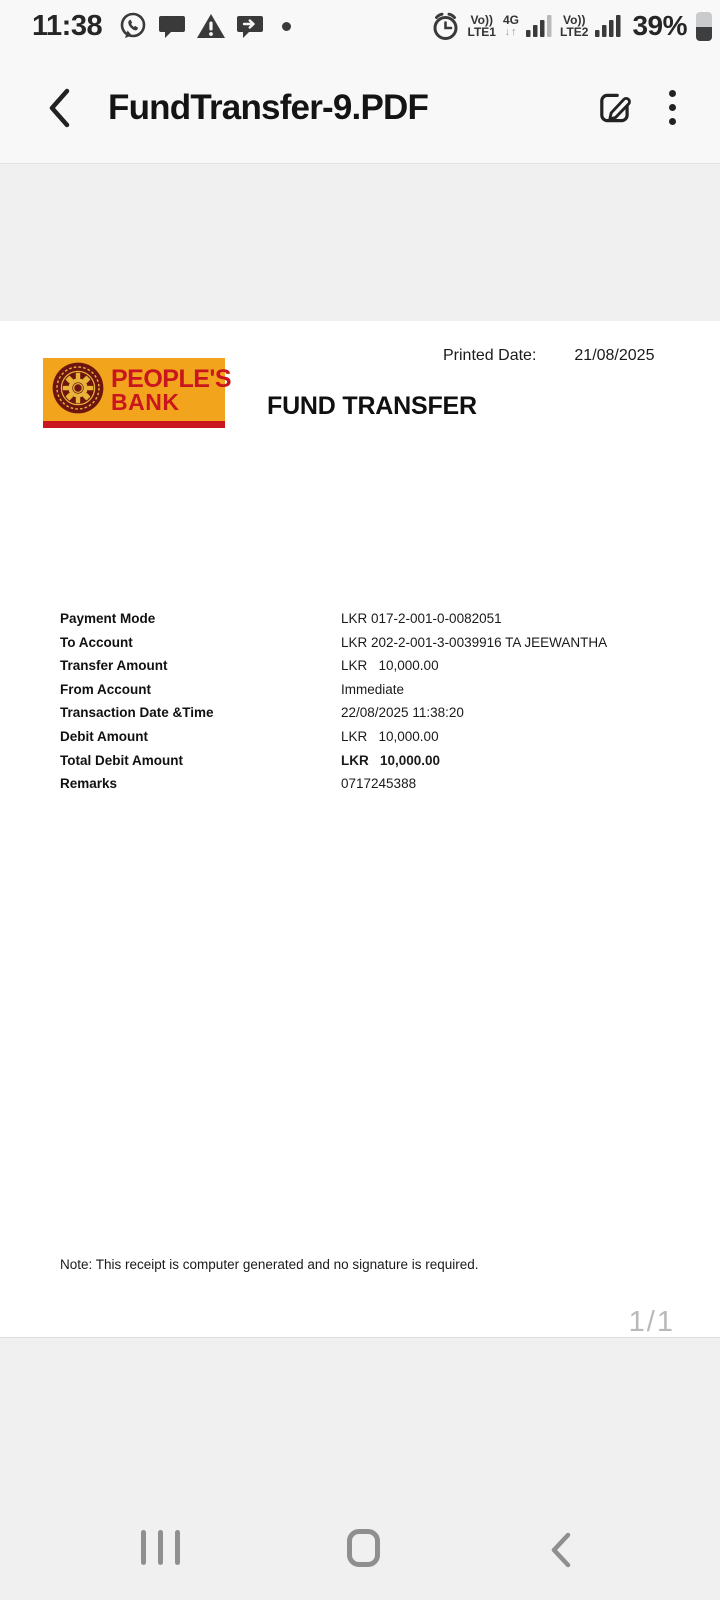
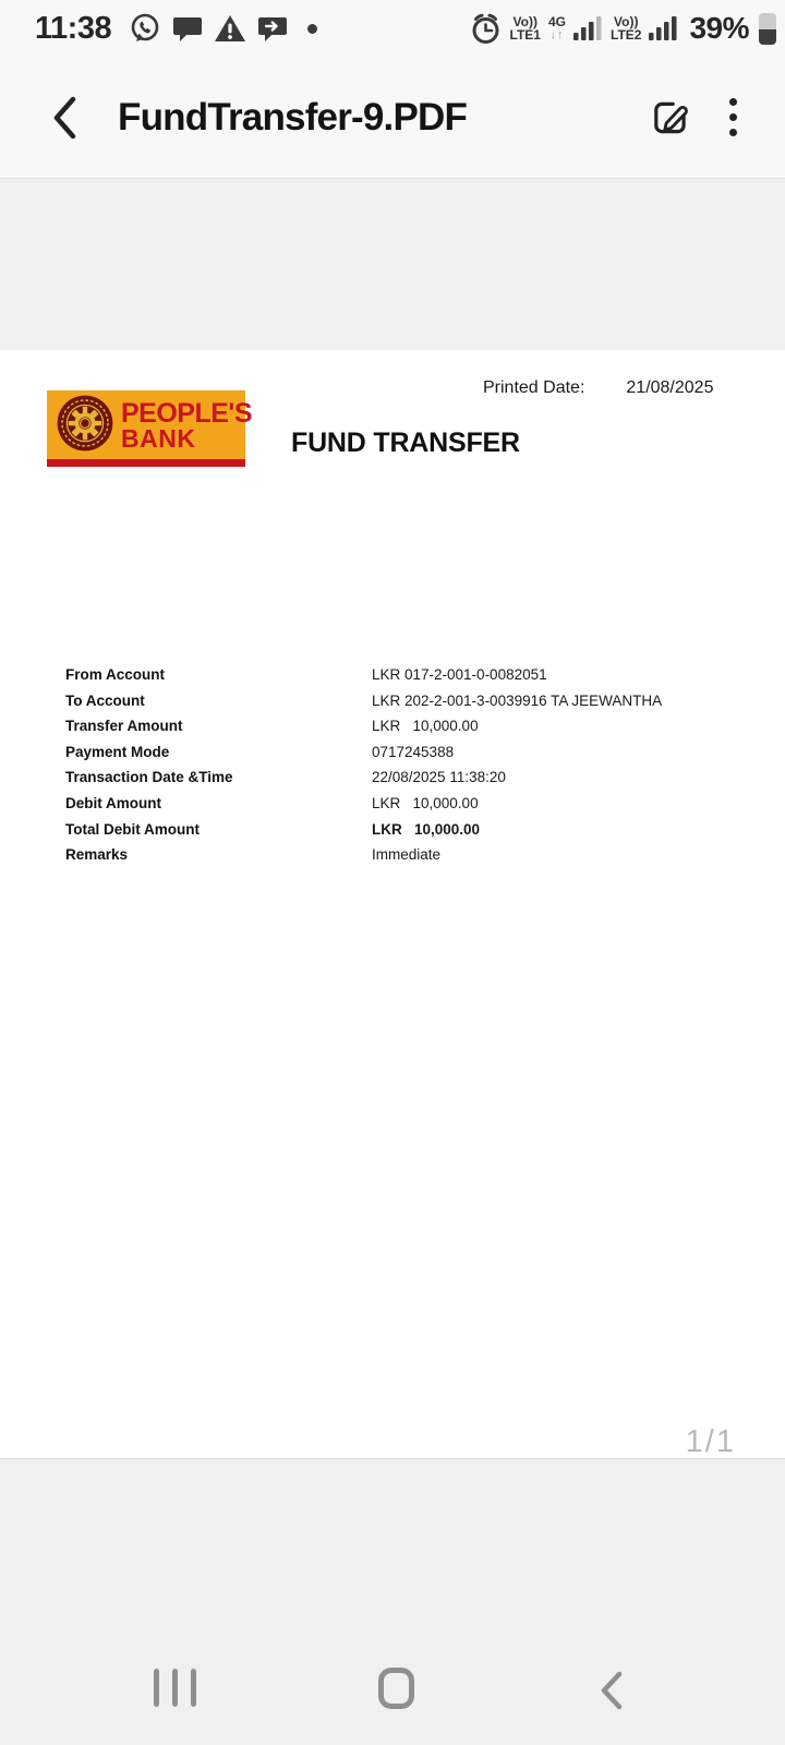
  11:38
  Vo))
  LTE1
  4G
  ↓↑
  Vo))
  LTE2
  39%
  FundTransfer-9.PDF
  Printed Date:
  21/08/2025
  PEOPLE'S
  BANK
  FUND TRANSFER
- Payment Mode
+ From Account
  LKR 017-2-001-0-0082051
  To Account
  LKR 202-2-001-3-0039916 TA JEEWANTHA
  Transfer Amount
  LKR 10,000.00
- From Account
+ Payment Mode
- Immediate
+ 0717245388
  Transaction Date &Time
  22/08/2025 11:38:20
  Debit Amount
  LKR 10,000.00
  Total Debit Amount
  LKR 10,000.00
  Remarks
- 0717245388
+ Immediate
- Note: This receipt is computer generated and no signature is required.
  1/1
